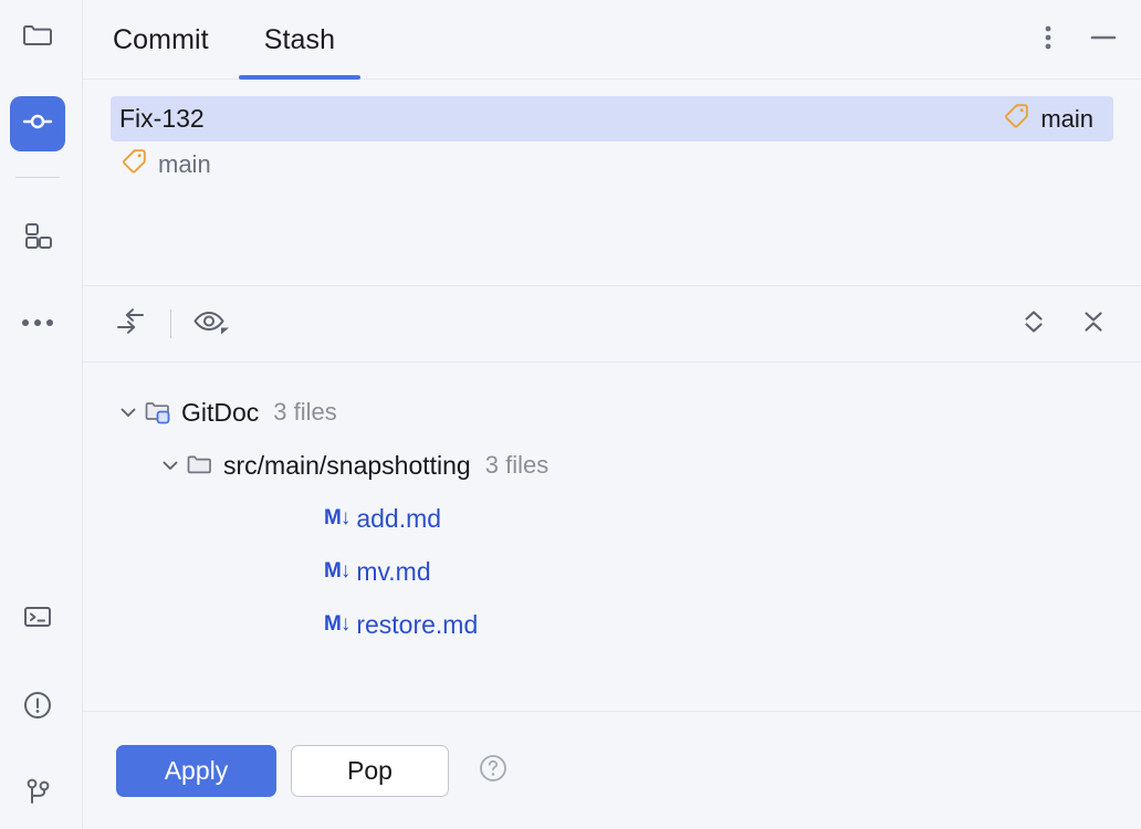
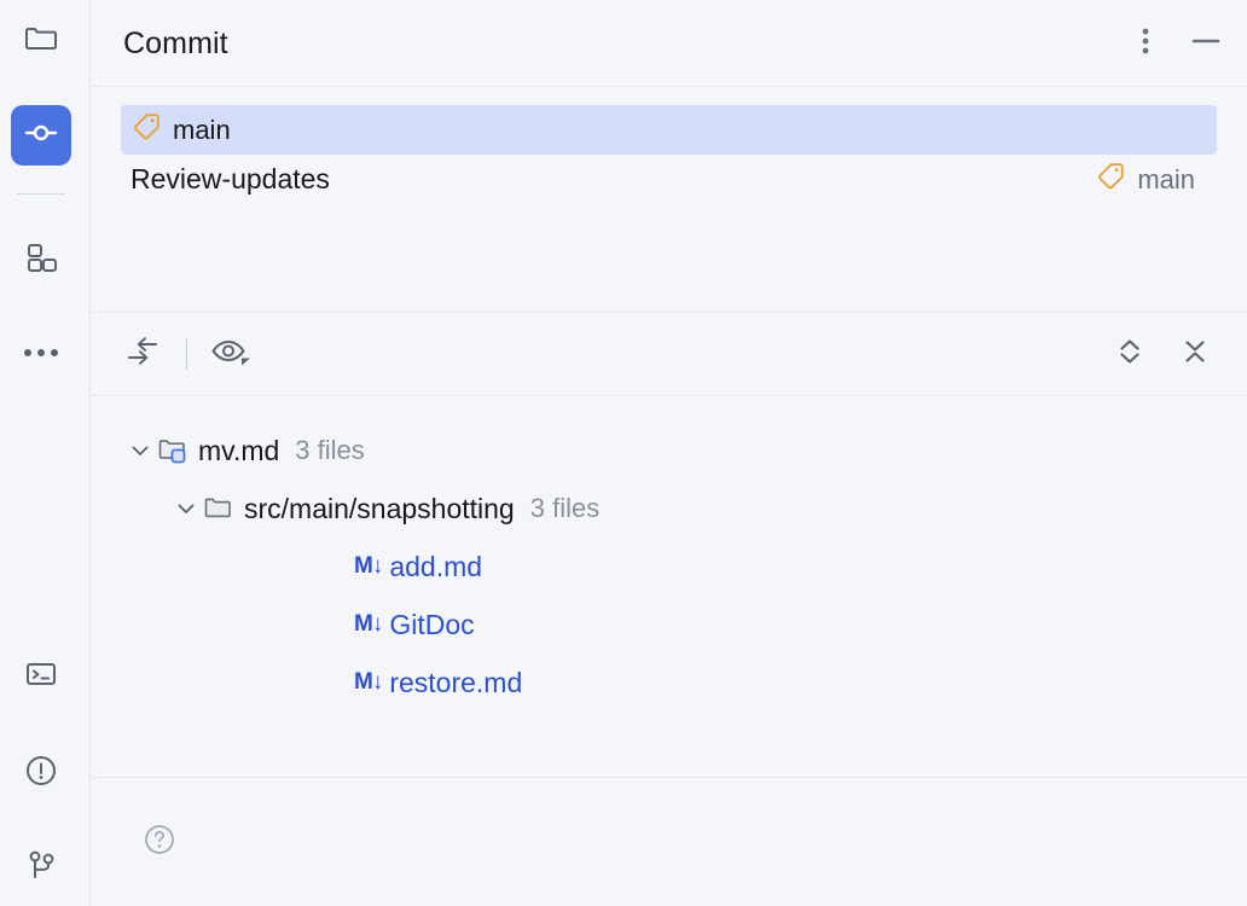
  Commit
- Stash
- Fix-132
  main
+ Review-updates
  main
- GitDoc
+ mv.md
  3 files
  src/main/snapshotting
  3 files
  M↓
  add.md
  M↓
- mv.md
+ GitDoc
  M↓
  restore.md
- Apply
- Pop
